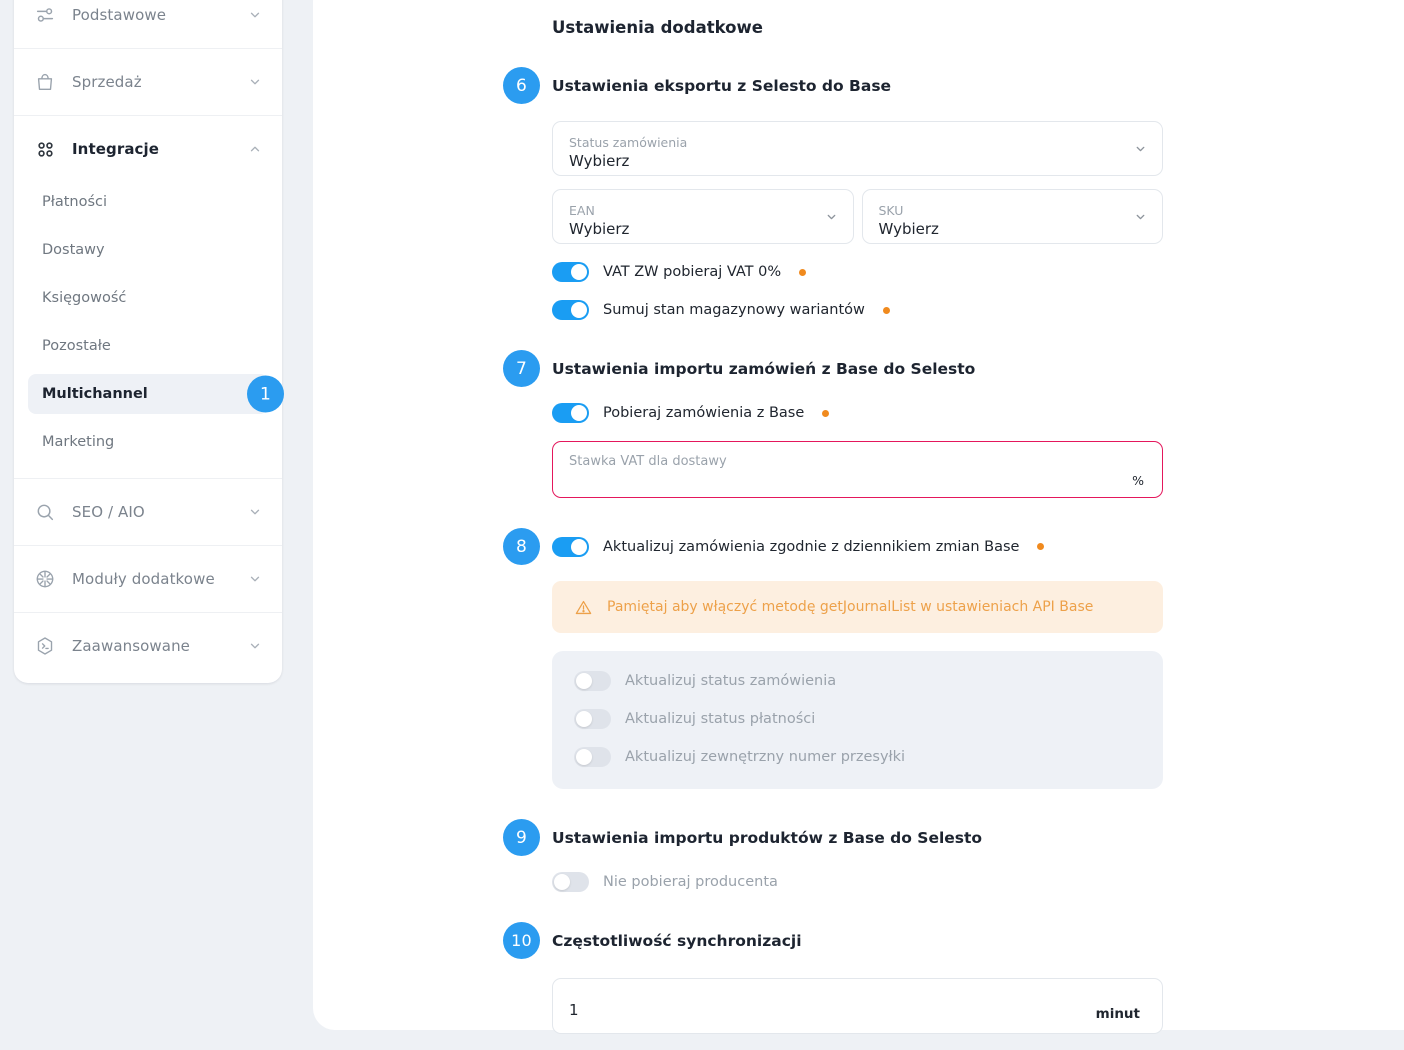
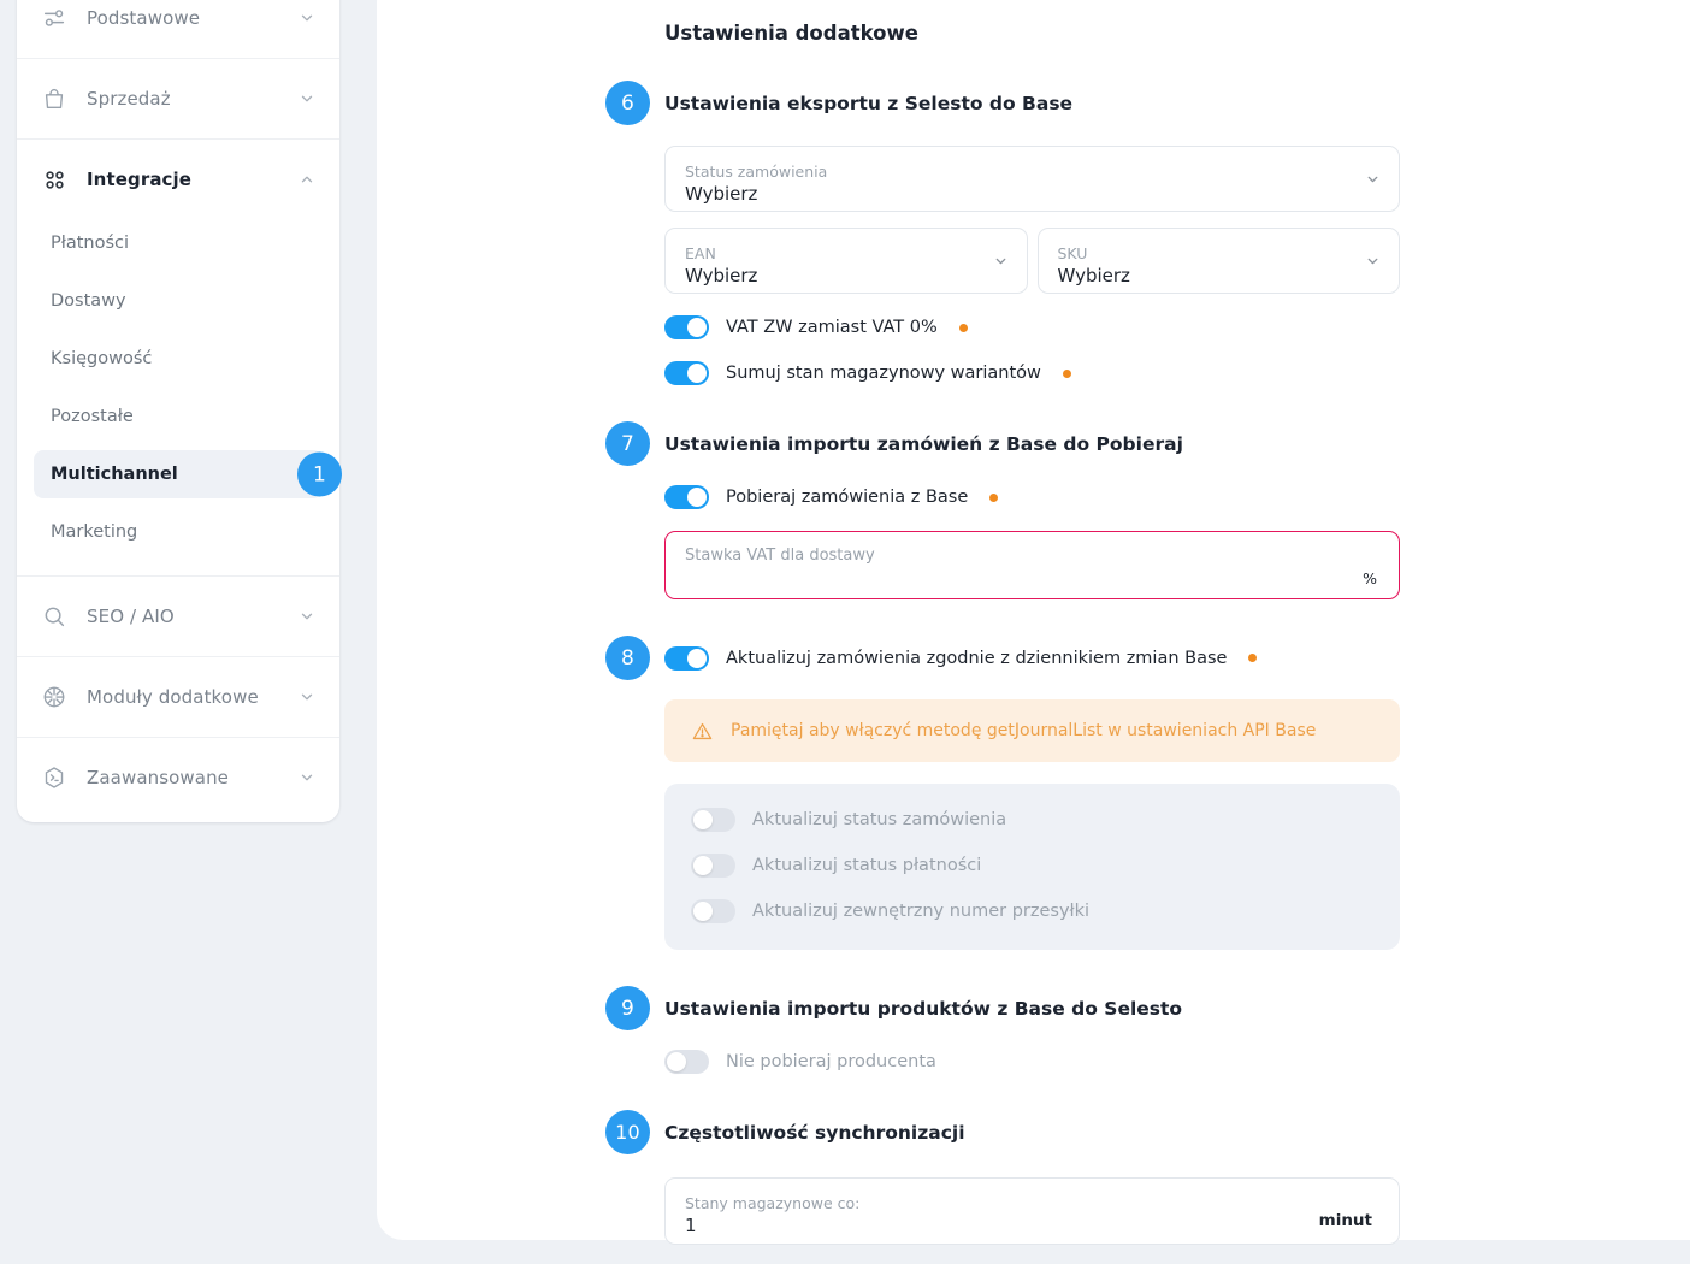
  Podstawowe
  Sprzedaż
  Integracje
  Płatności
  Dostawy
  Księgowość
  Pozostałe
  Multichannel
  1
  Marketing
  SEO / AIO
  Moduły dodatkowe
  Zaawansowane
  Ustawienia dodatkowe
  6
  Ustawienia eksportu z Selesto do Base
  Status zamówienia
  Wybierz
  EAN
  Wybierz
  SKU
  Wybierz
- VAT ZW pobieraj VAT 0%
+ VAT ZW zamiast VAT 0%
  Sumuj stan magazynowy wariantów
  7
- Ustawienia importu zamówień z Base do Selesto
+ Ustawienia importu zamówień z Base do Pobieraj
  Pobieraj zamówienia z Base
  Stawka VAT dla dostawy
  %
  8
  Aktualizuj zamówienia zgodnie z dziennikiem zmian Base
  Pamiętaj aby włączyć metodę getJournalList w ustawieniach API Base
  Aktualizuj status zamówienia
  Aktualizuj status płatności
  Aktualizuj zewnętrzny numer przesyłki
  9
  Ustawienia importu produktów z Base do Selesto
  Nie pobieraj producenta
  10
  Częstotliwość synchronizacji
+ Stany magazynowe co:
  1
  minut
